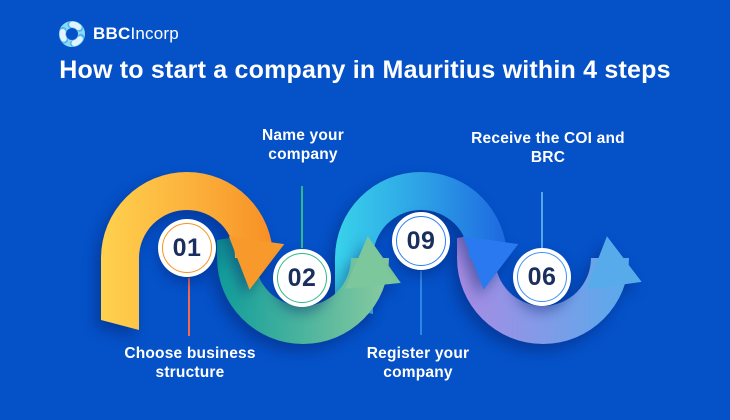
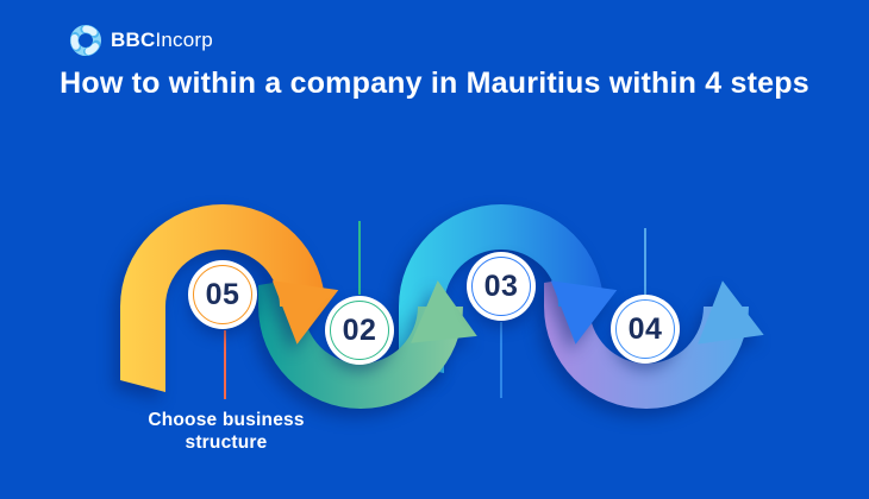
  BBCIncorp
- How to start a company in Mauritius within 4 steps
+ How to within a company in Mauritius within 4 steps
- 01
+ 05
  02
- 09
+ 03
- 06
+ 04
  Choose business structure
- Name your company
- Register your company
- Receive the COI and BRC
